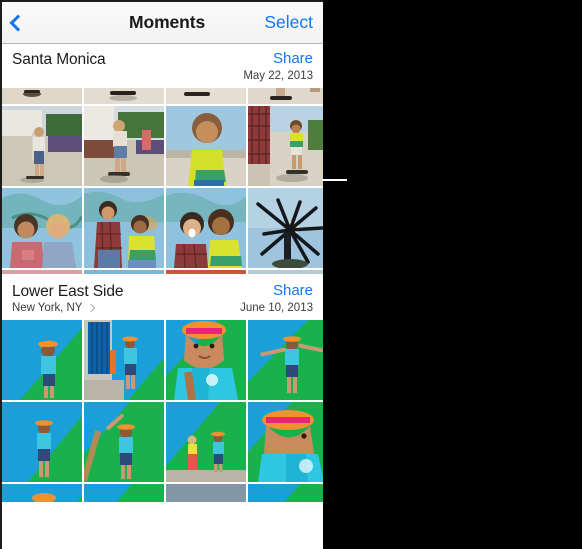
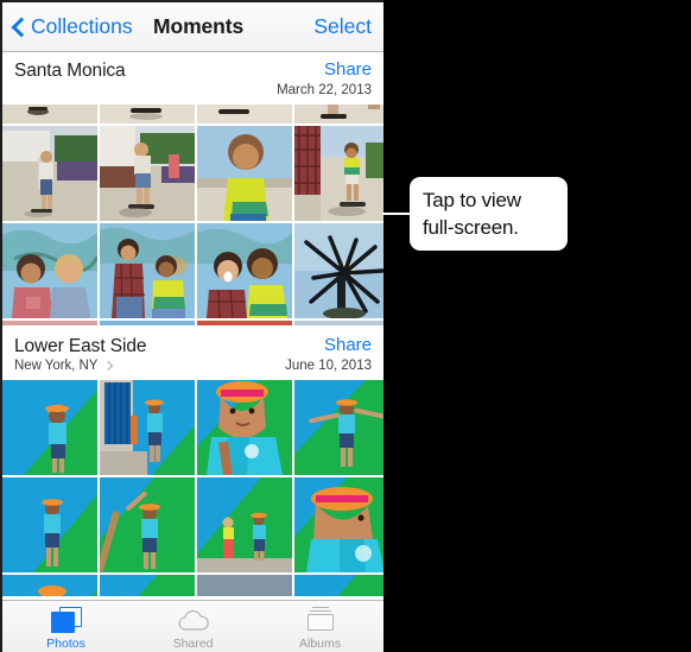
+ Collections
  Moments
  Select
  Santa Monica
  Share
- May 22, 2013
+ March 22, 2013
  Lower East Side
  New York, NY
  Share
  June 10, 2013
+ Photos
+ Shared
+ Albums
+ Tap to view
+ full-screen.
